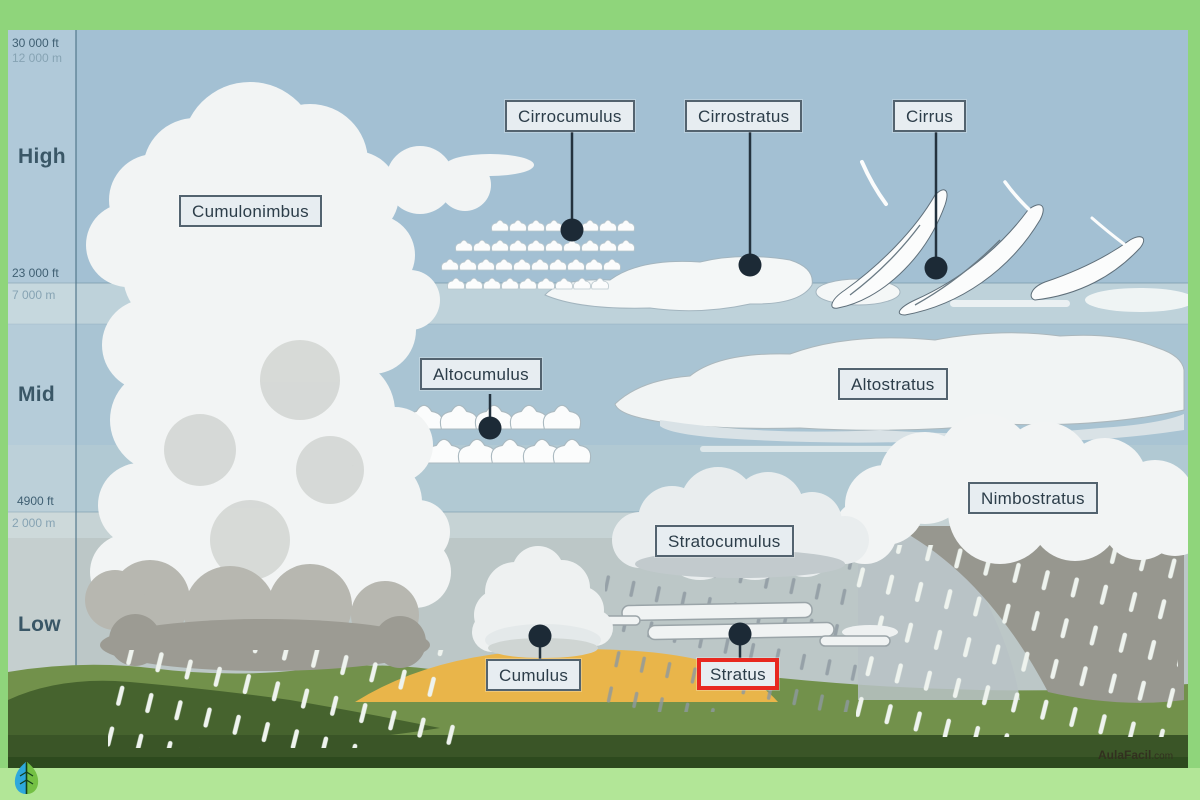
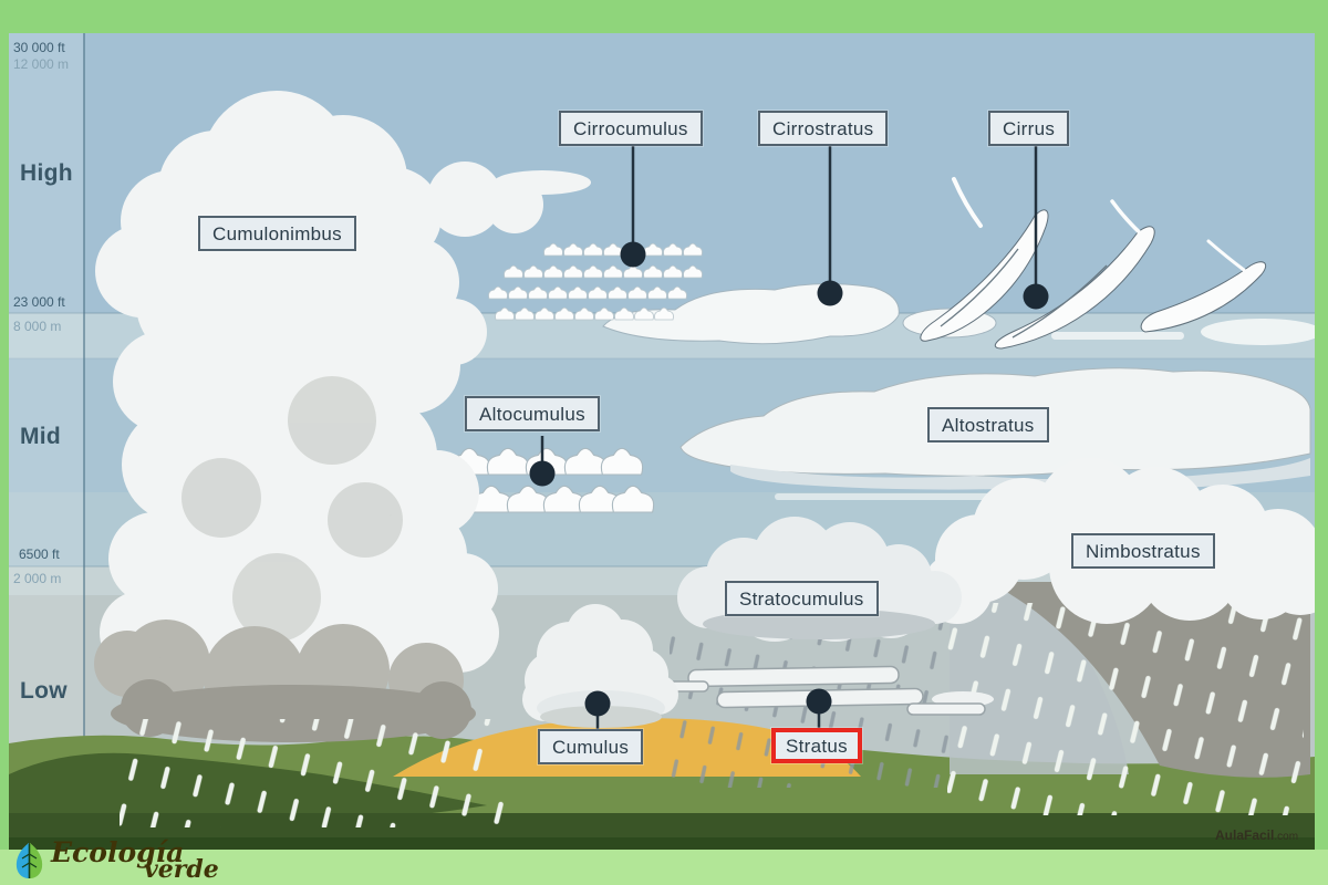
  30 000 ft
  12 000 m
  High
  23 000 ft
- 7 000 m
+ 8 000 m
  Mid
- 4900 ft
+ 6500 ft
  2 000 m
  Low
  Cumulonimbus
  Cirrocumulus
  Cirrostratus
  Cirrus
  Altocumulus
  Altostratus
  Nimbostratus
  Stratocumulus
  Cumulus
  Stratus
+ Ecología
+ verde
  AulaFacil.com
